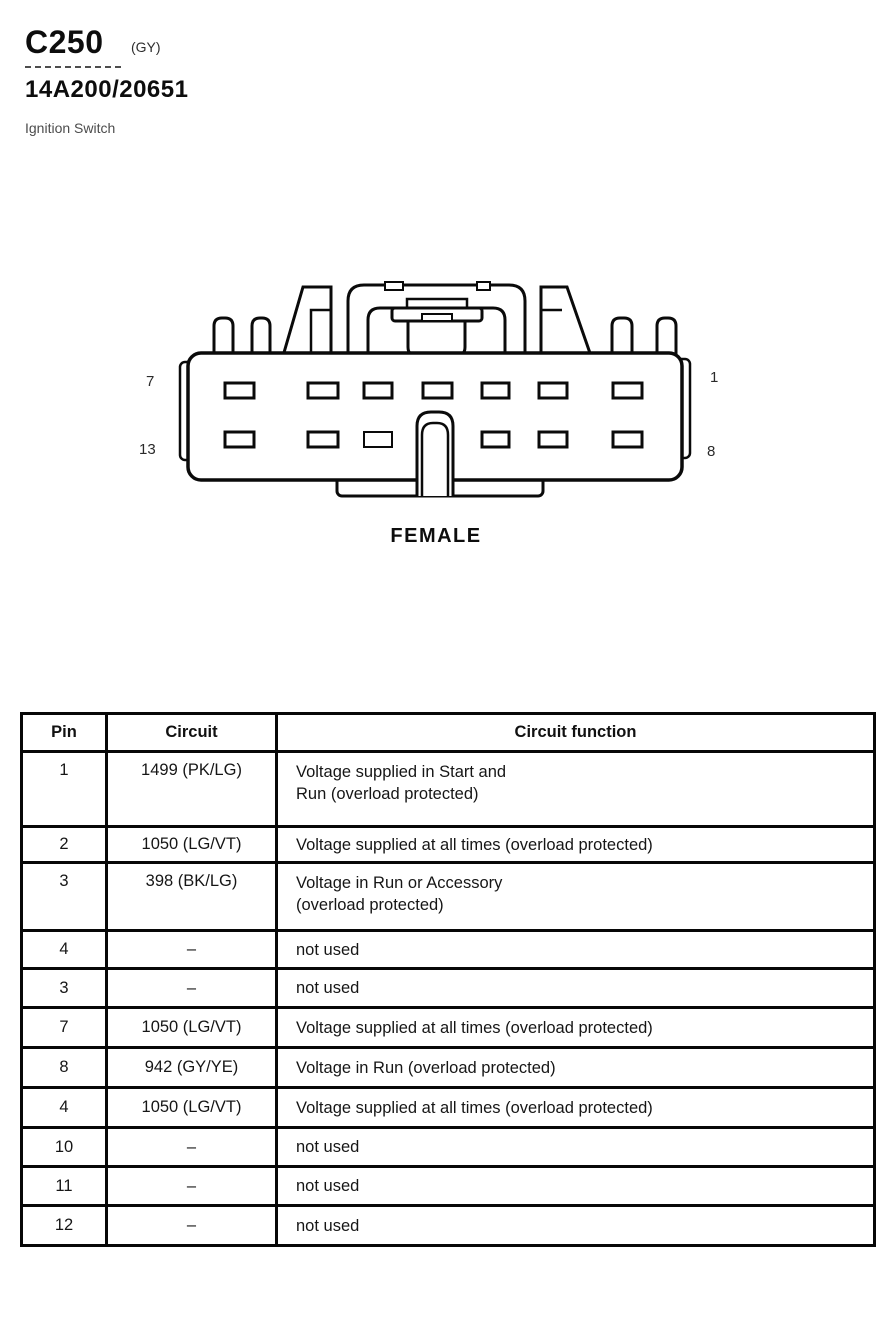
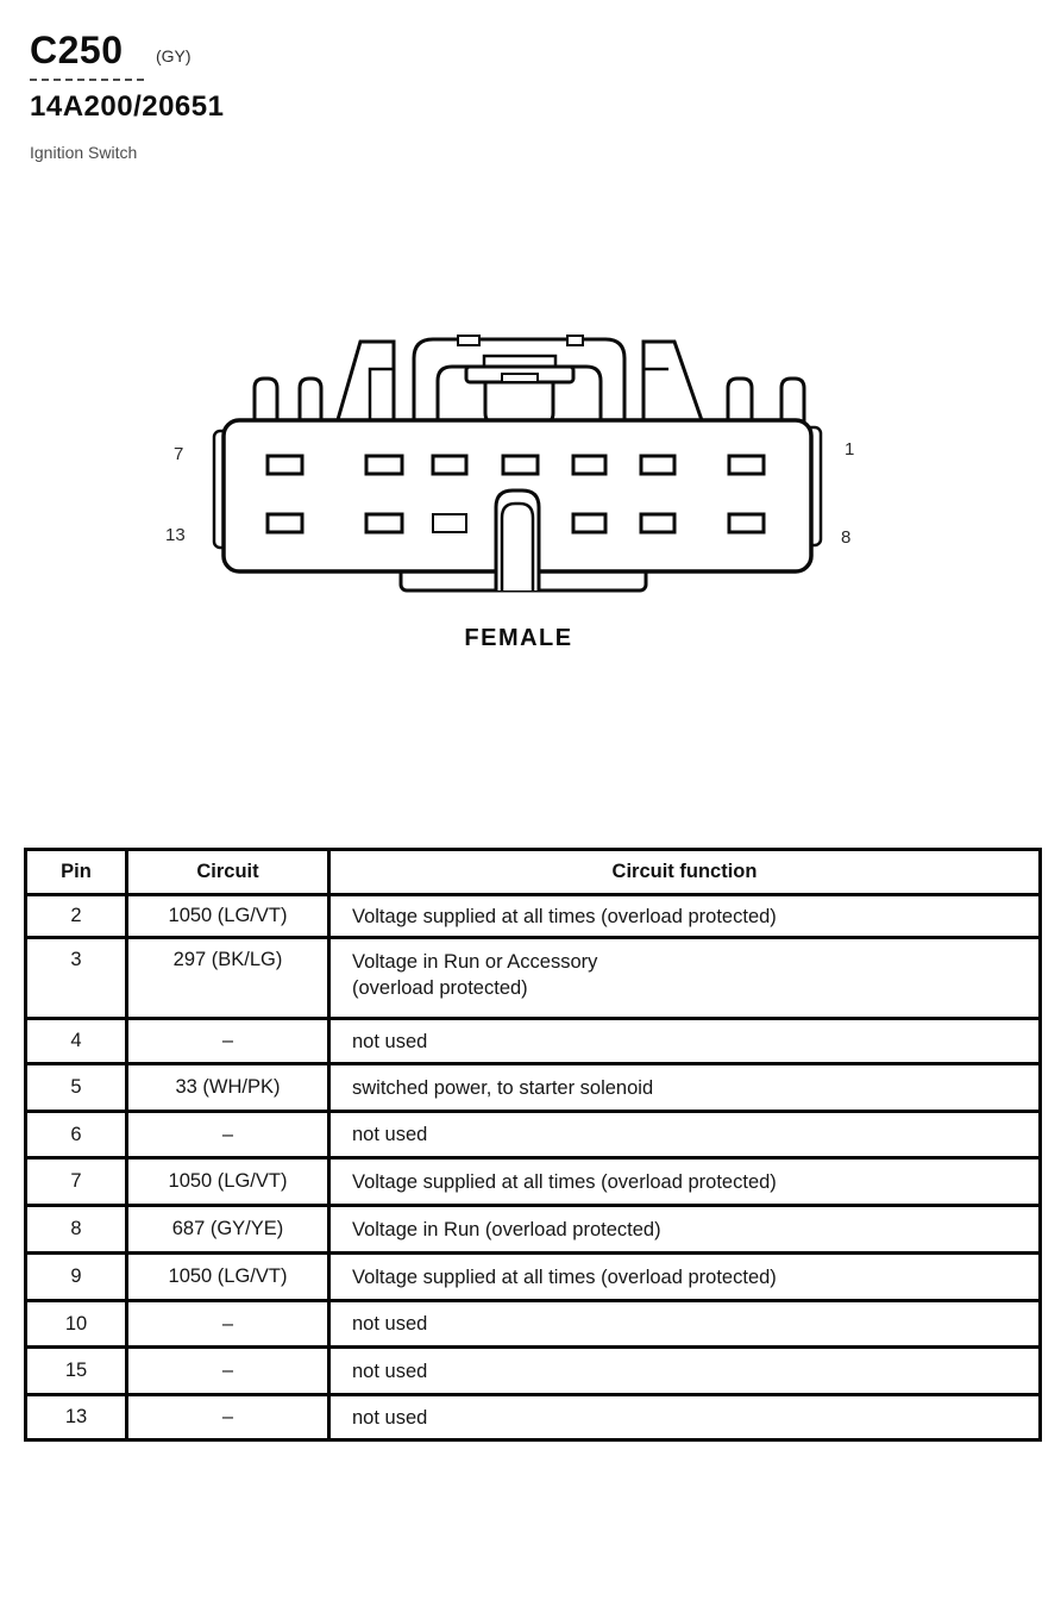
  C250
  (GY)
  14A200/20651
  Ignition Switch
  7
  1
  13
  8
  FEMALE
  Pin	Circuit	Circuit function
- 1	1499 (PK/LG)	Voltage supplied in Start and Run (overload protected)
  2	1050 (LG/VT)	Voltage supplied at all times (overload protected)
- 3	398 (BK/LG)	Voltage in Run or Accessory (overload protected)
+ 3	297 (BK/LG)	Voltage in Run or Accessory (overload protected)
  4	–	not used
+ 5	33 (WH/PK)	switched power, to starter solenoid
- 3	–	not used
+ 6	–	not used
  7	1050 (LG/VT)	Voltage supplied at all times (overload protected)
- 8	942 (GY/YE)	Voltage in Run (overload protected)
+ 8	687 (GY/YE)	Voltage in Run (overload protected)
- 4	1050 (LG/VT)	Voltage supplied at all times (overload protected)
+ 9	1050 (LG/VT)	Voltage supplied at all times (overload protected)
  10	–	not used
- 11	–	not used
- 12	–	not used
+ 15	–	not used
+ 13	–	not used
